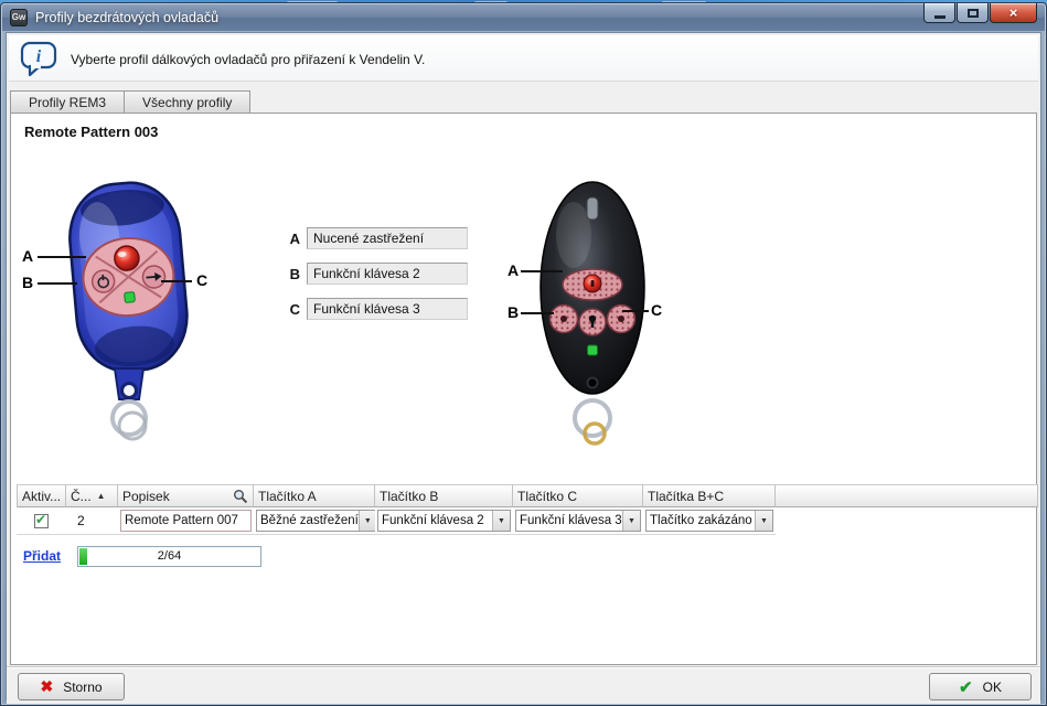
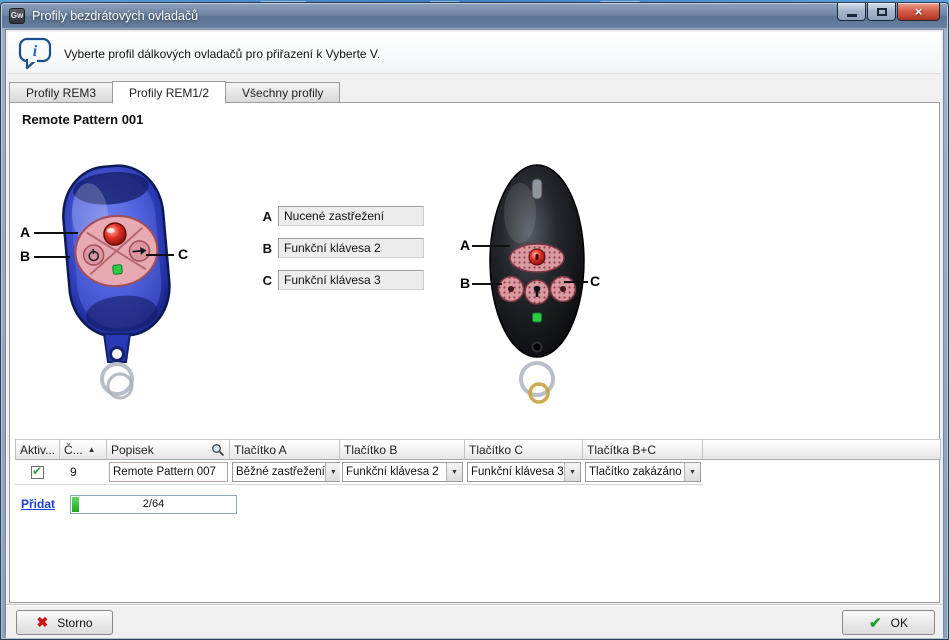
  Gw
  Profily bezdrátových ovladačů
  ×
  i
- Vyberte profil dálkových ovladačů pro přiřazení k Vendelin V.
+ Vyberte profil dálkových ovladačů pro přiřazení k Vyberte V.
  Profily REM3
+ Profily REM1/2
  Všechny profily
- Remote Pattern 003
+ Remote Pattern 001
  A
  B
  C
  A
  Nucené zastřežení
  B
  Funkční klávesa 2
  C
  Funkční klávesa 3
  A
  B
  C
  Aktiv...
  Č...
  ▲
  Popisek
  Tlačítko A
  Tlačítko B
  Tlačítko C
  Tlačítka B+C
  ✔
- 2
+ 9
  Remote Pattern 007
  Běžné zastřežení
  Funkční klávesa 2
  Funkční klávesa 3
  Tlačítko zakázáno
  Přidat
  2/64
  ✖
  Storno
  ✔
  OK
